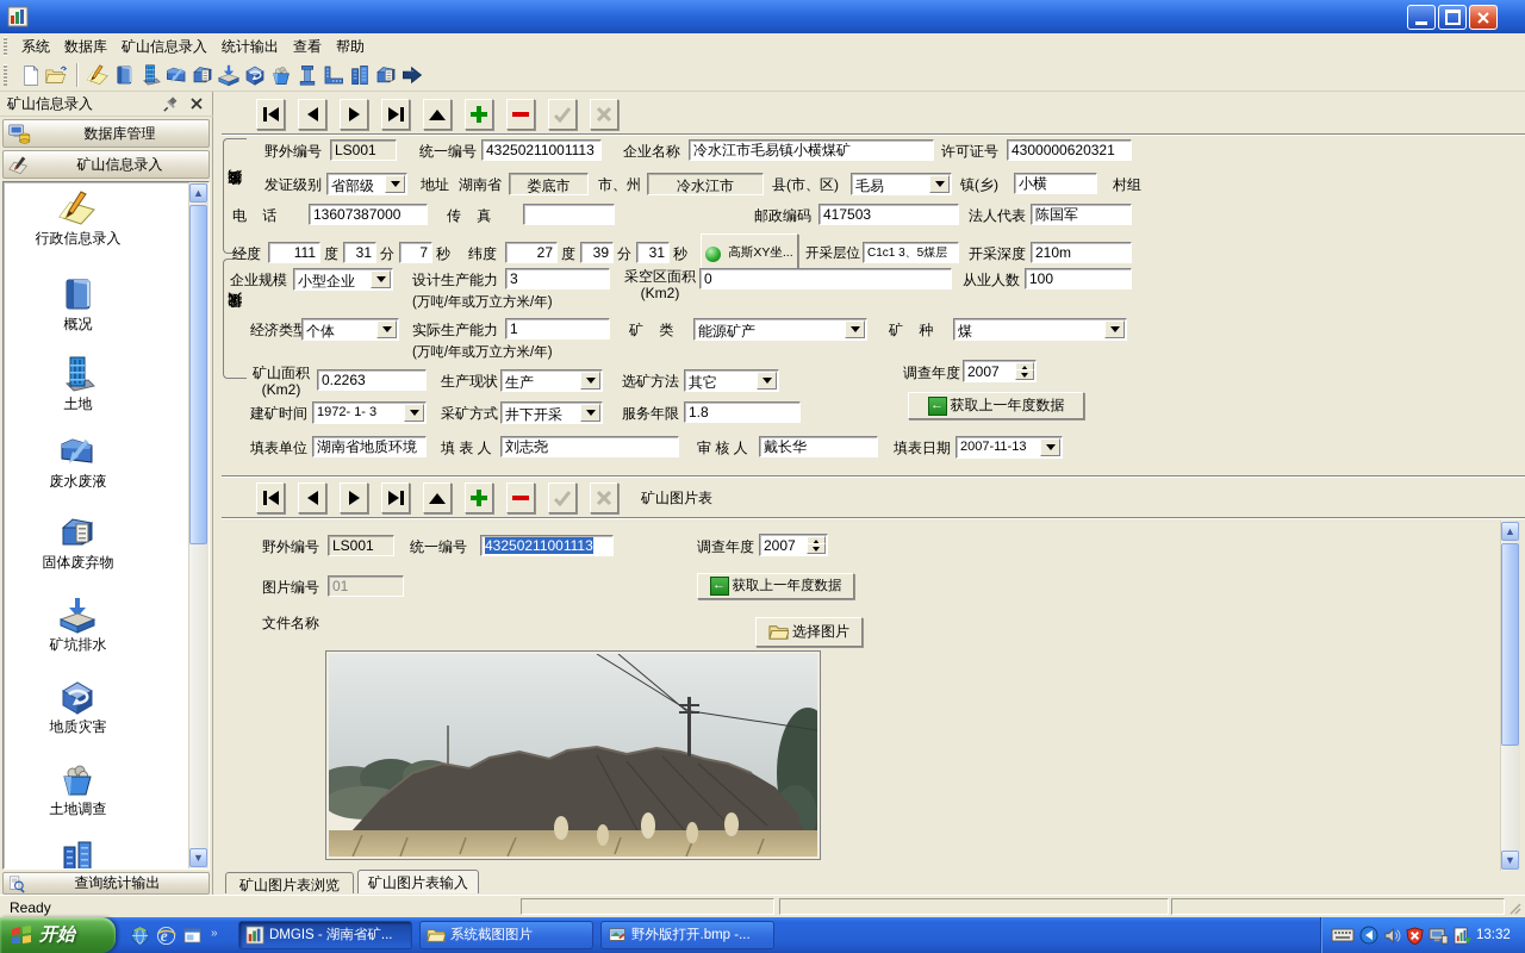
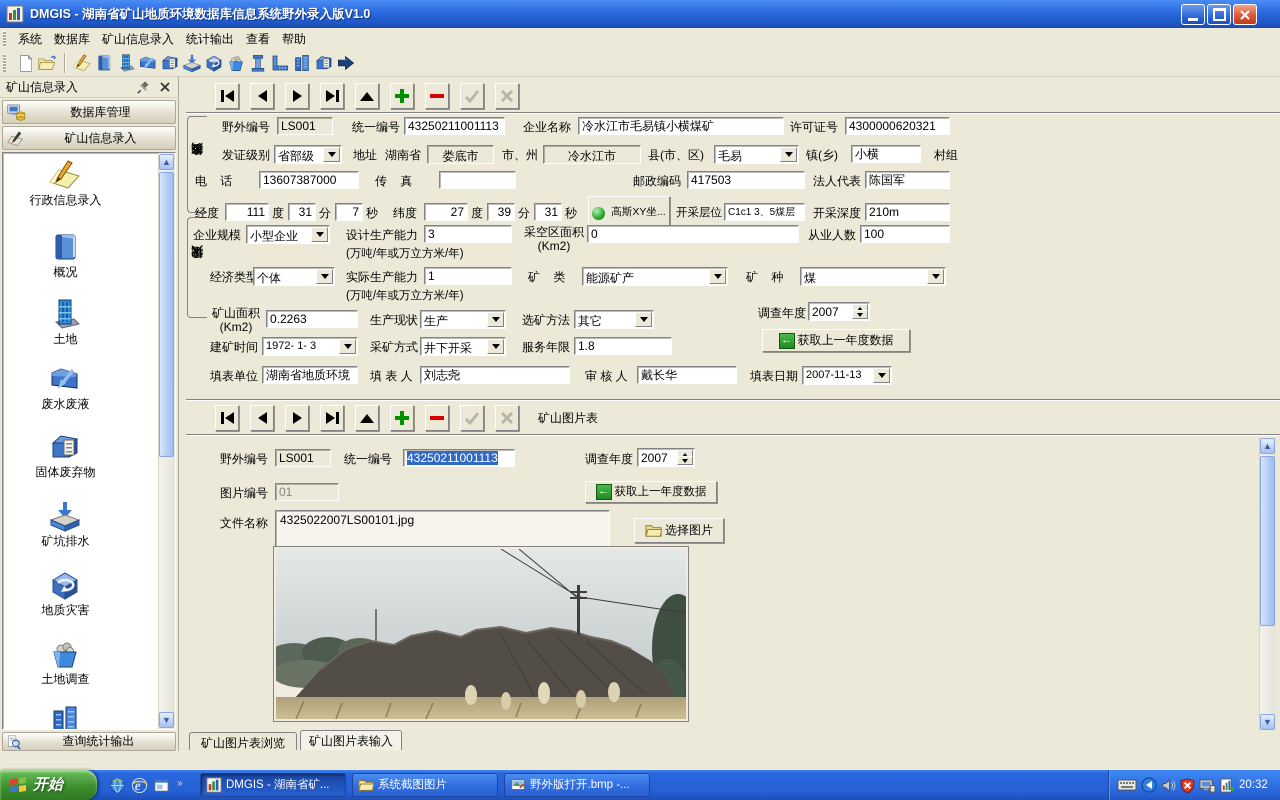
+ DMGIS - 湖南省矿山地质环境数据库信息系统野外录入版V1.0
  系统
  数据库
  矿山信息录入
  统计输出
  查看
  帮助
  矿山信息录入
  数据库管理
  矿山信息录入
  行政信息录入
  概况
  土地
  废水废液
  固体废弃物
  矿坑排水
  地质灾害
  土地调查
  ▲
  ▼
  查询统计输出
  野外编号
  LS001
  统一编号
  43250211001113
  企业名称
  冷水江市毛易镇小横煤矿
  许可证号
  4300000620321
  发证级别
  省部级
  地址
  湖南省
  娄底市
  市、州
  冷水江市
  县(市、区)
  毛易
  镇(乡)
  小横
  村组
  电 话
  13607387000
  传 真
  邮政编码
  417503
  法人代表
  陈国军
  经度
  111
  度
  31
  分
  7
  秒
  纬度
  27
  度
  39
  分
  31
  秒
  高斯XY坐...
  开采层位
  C1c1 3、5煤层
  开采深度
  210m
  企业规模
  小型企业
  设计生产能力
  3
  (万吨/年或万立方米/年)
  采空区面积
  (Km2)
  0
  从业人数
  100
  经济类型
  个体
  实际生产能力
  1
  (万吨/年或万立方米/年)
  矿 类
  能源矿产
  矿 种
  煤
  矿山面积
  (Km2)
  0.2263
  生产现状
  生产
  选矿方法
  其它
  调查年度
  2007
  建矿时间
  1972- 1- 3
  采矿方式
  井下开采
  服务年限
  1.8
  ←
  获取上一年度数据
  填表单位
  湖南省地质环境
  填 表 人
  刘志尧
  审 核 人
  戴长华
  填表日期
  2007-11-13
  矿山图片表
  野外编号
  LS001
  统一编号
  43250211001113
  调查年度
  2007
  图片编号
  01
  ←
  获取上一年度数据
  文件名称
+ 4325022007LS00101.jpg
  选择图片
  ▲
  ▼
  矿山图片表浏览
  矿山图片表输入
- Ready
  开始
  »
  DMGIS - 湖南省矿...
  系统截图图片
  野外版打开.bmp -...
- 13:32
+ 20:32
